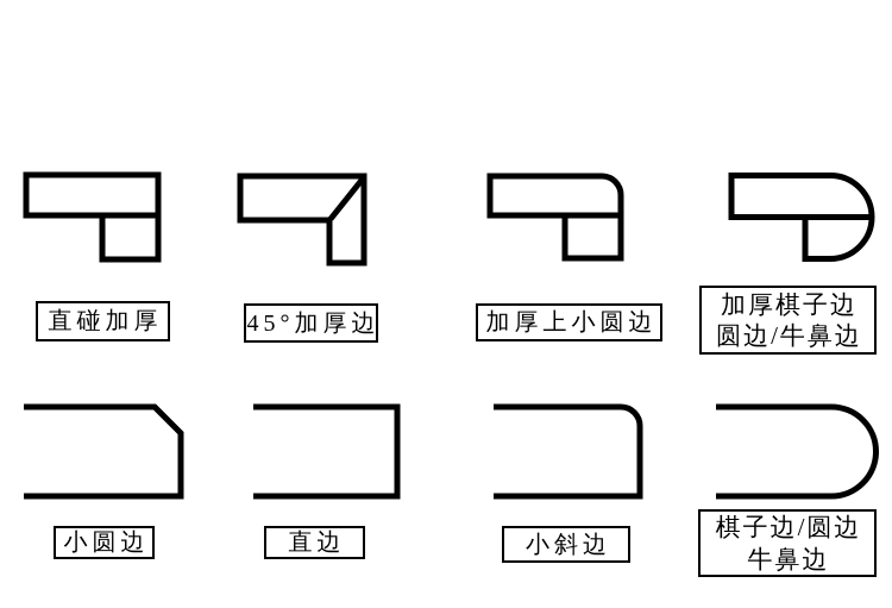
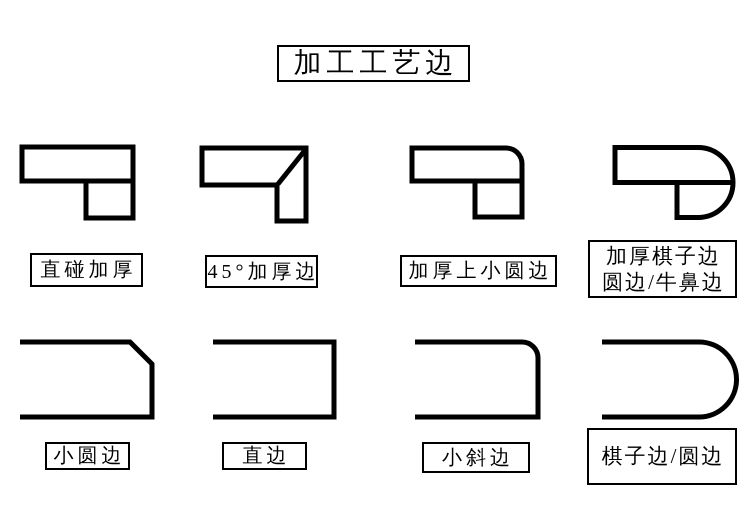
+ 加工工艺边
  直碰加厚
  45°加厚边
  加厚上小圆边
  加厚棋子边
  圆边/牛鼻边
  小圆边
  直边
  小斜边
  棋子边/圆边
- 牛鼻边
